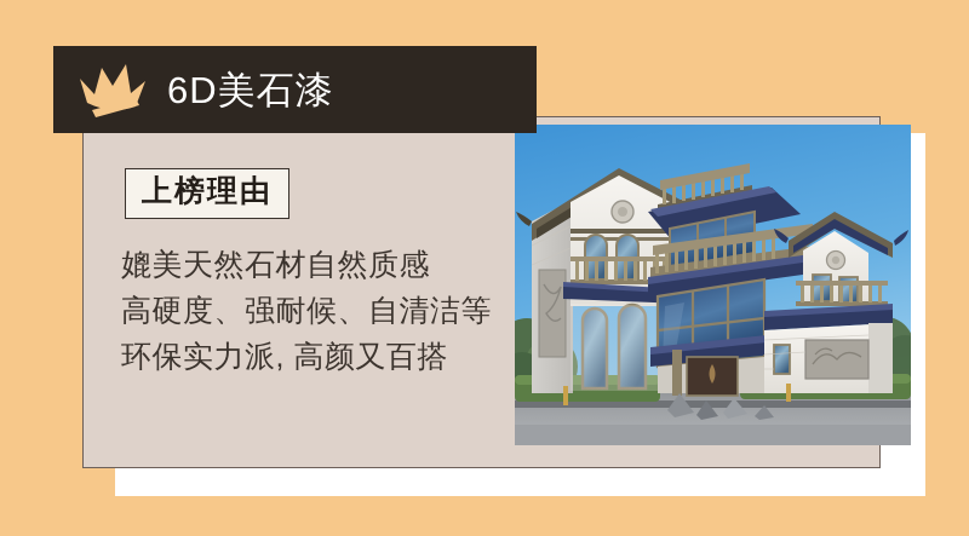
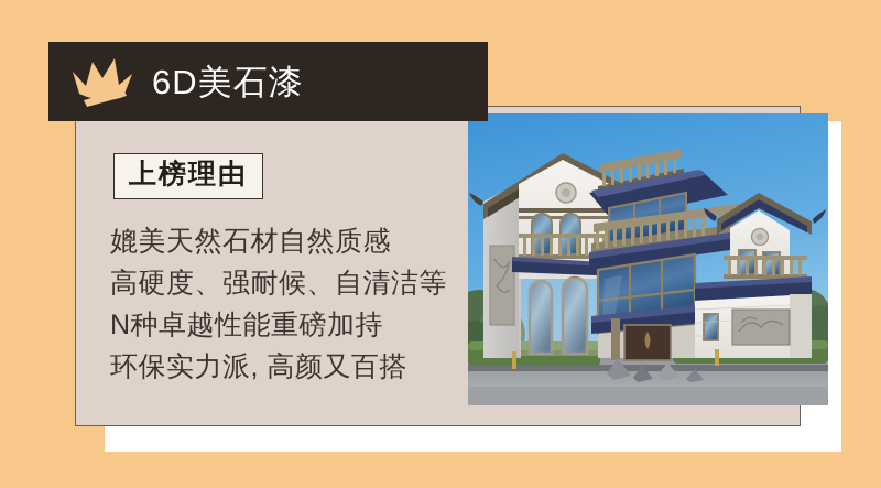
  6D美石漆
  上榜理由
  媲美天然石材自然质感
  高硬度、强耐候、自清洁等
+ N种卓越性能重磅加持
  环保实力派, 高颜又百搭
